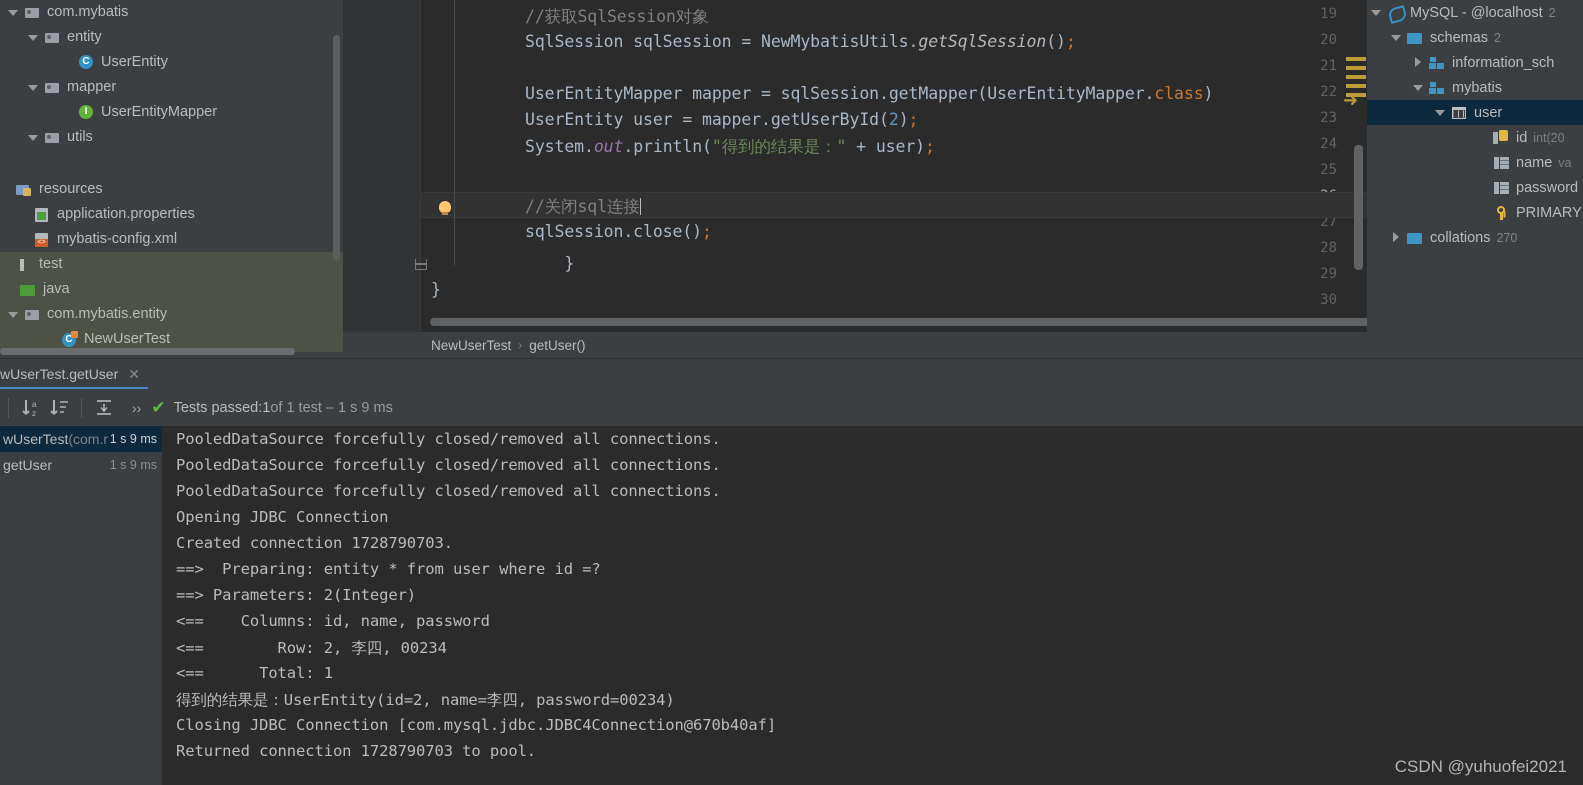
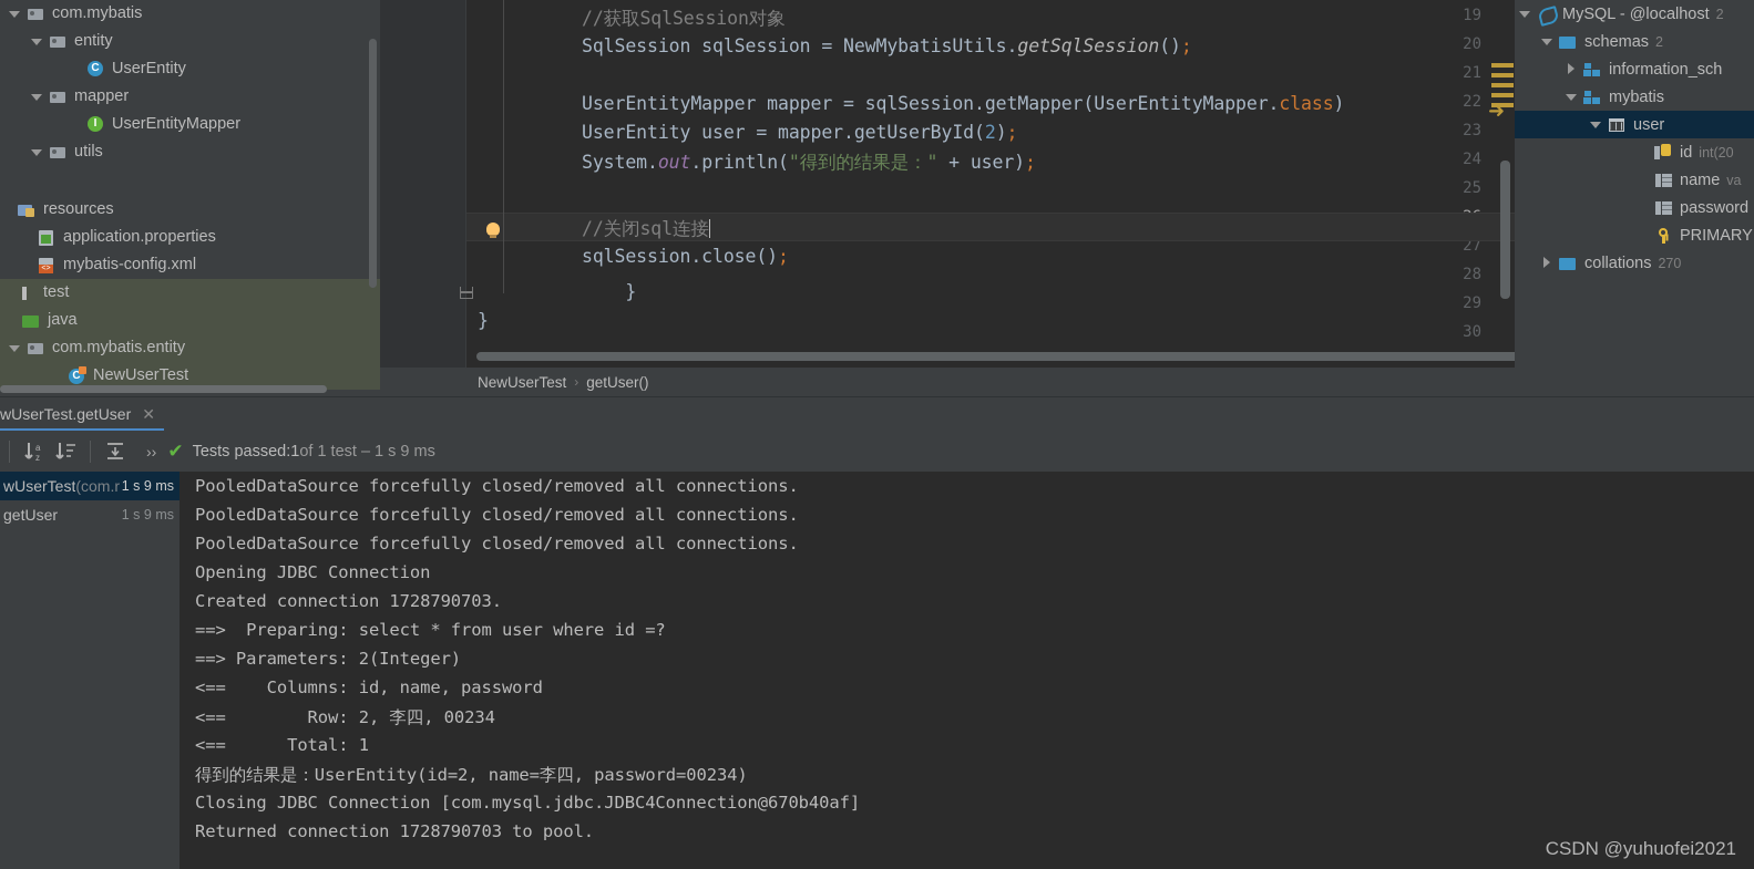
  com.mybatis
  entity
  UserEntity
  mapper
  UserEntityMapper
  utils
  resources
  application.properties
  mybatis-config.xml
  test
  java
  com.mybatis.entity
  NewUserTest
  19
  20
  21
  22
  23
  24
  25
  27
  28
  29
  30
  //获取SqlSession对象
  SqlSession sqlSession = NewMybatisUtils.getSqlSession();
  UserEntityMapper mapper = sqlSession.getMapper(UserEntityMapper.class)
  UserEntity user = mapper.getUserById(2);
  System.out.println("得到的结果是：" + user);
  //关闭sql连接
  sqlSession.close();
  }
  }
  ➜
  NewUserTest
  ›
  getUser()
  MySQL - @localhost
  2
  schemas
  2
  information_sch
  mybatis
  user
  id
  int(20
  name
  va
  password
  PRIMARY
  collations
  270
  wUserTest.getUser
  ✕
  a
  z
  ››
  ✔
  Tests passed:
  1
  of 1 test – 1 s 9 ms
  wUserTest
  (com.r
  1 s 9 ms
  getUser
  1 s 9 ms
  Returned connection 1728790703 to pool.
  Closing JDBC Connection [com.mysql.jdbc.JDBC4Connection@670b40af]
  得到的结果是：UserEntity(id=2, name=李四, password=00234)
  <== Total: 1
  <== Row: 2, 李四, 00234
  <== Columns: id, name, password
  ==> Parameters: 2(Integer)
- ==> Preparing: entity * from user where id =?
+ ==> Preparing: select * from user where id =?
  Created connection 1728790703.
  Opening JDBC Connection
  PooledDataSource forcefully closed/removed all connections.
  PooledDataSource forcefully closed/removed all connections.
  PooledDataSource forcefully closed/removed all connections.
  CSDN @yuhuofei2021
